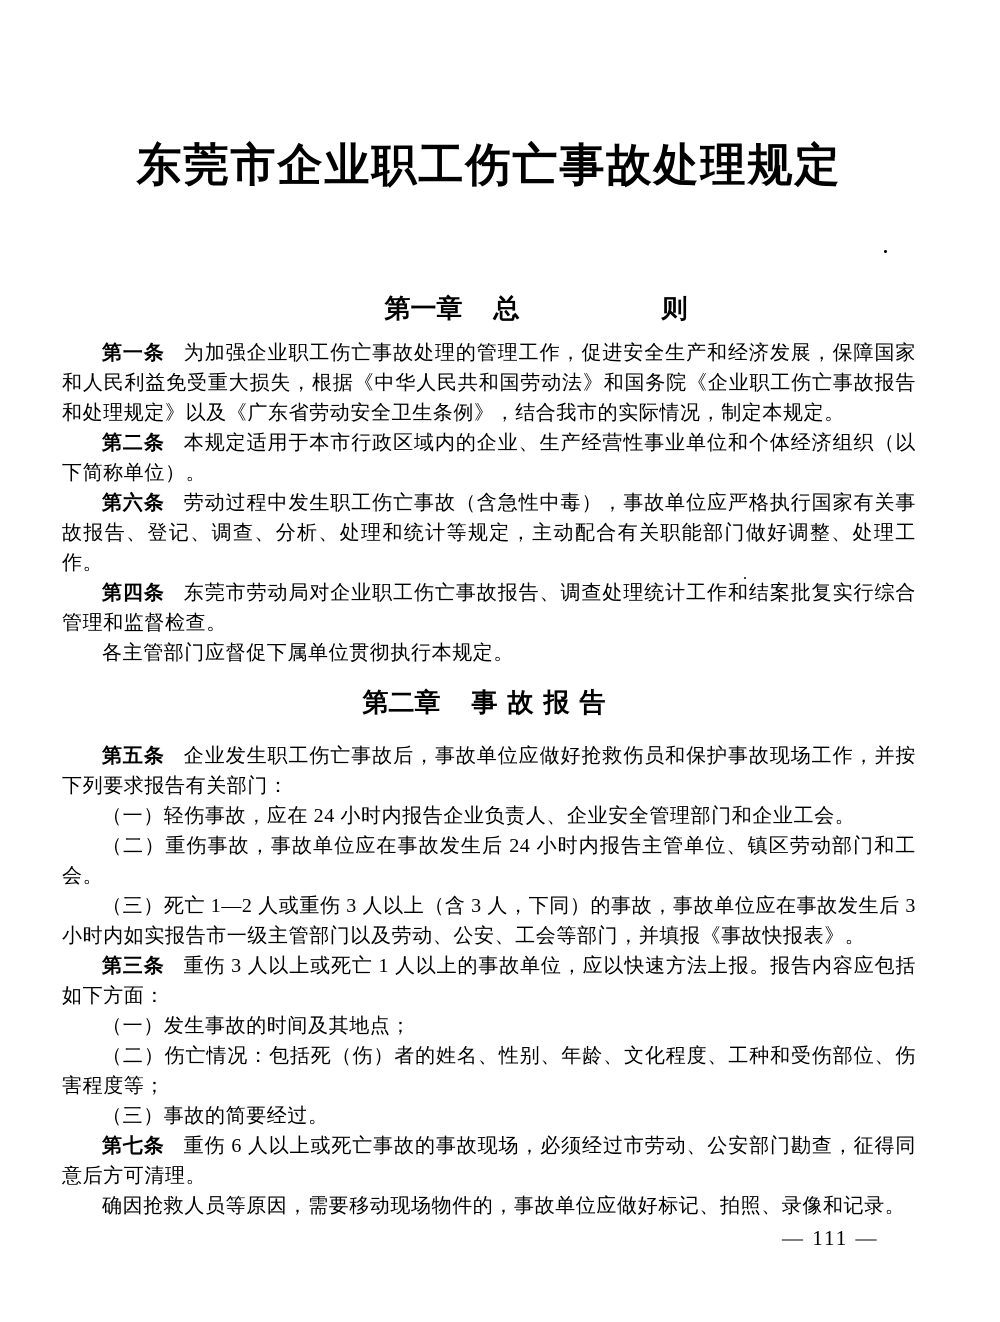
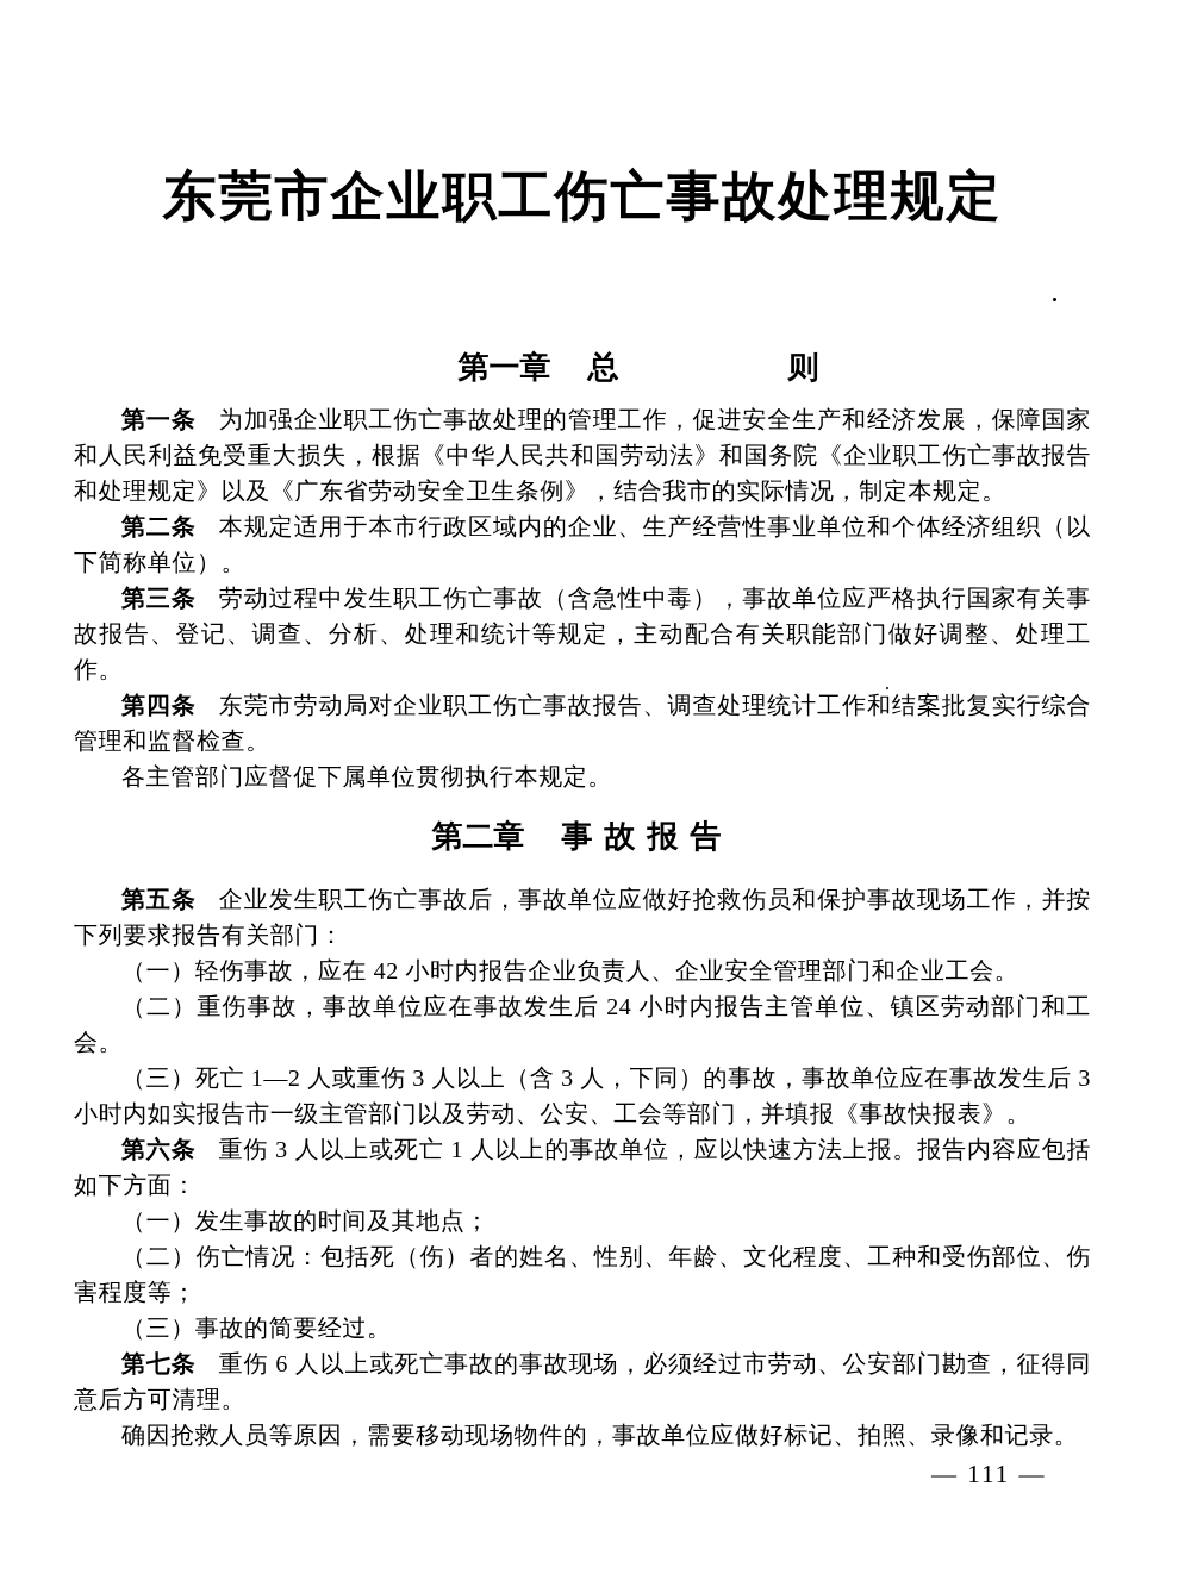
  东莞市企业职工伤亡事故处理规定
  第一章 总 则
  第一条 为加强企业职工伤亡事故处理的管理工作，促进安全生产和经济发展，保障国家和人民利益免受重大损失，根据《中华人民共和国劳动法》和国务院《企业职工伤亡事故报告和处理规定》以及《广东省劳动安全卫生条例》，结合我市的实际情况，制定本规定。
  第二条 本规定适用于本市行政区域内的企业、生产经营性事业单位和个体经济组织（以下简称单位）。
- 第六条 劳动过程中发生职工伤亡事故（含急性中毒），事故单位应严格执行国家有关事故报告、登记、调查、分析、处理和统计等规定，主动配合有关职能部门做好调整、处理工作。
+ 第三条 劳动过程中发生职工伤亡事故（含急性中毒），事故单位应严格执行国家有关事故报告、登记、调查、分析、处理和统计等规定，主动配合有关职能部门做好调整、处理工作。
  第四条 东莞市劳动局对企业职工伤亡事故报告、调查处理统计工作和结案批复实行综合管理和监督检查。
  各主管部门应督促下属单位贯彻执行本规定。
  第二章 事故报告
  第五条 企业发生职工伤亡事故后，事故单位应做好抢救伤员和保护事故现场工作，并按下列要求报告有关部门：
- （一）轻伤事故，应在 24 小时内报告企业负责人、企业安全管理部门和企业工会。
+ （一）轻伤事故，应在 42 小时内报告企业负责人、企业安全管理部门和企业工会。
  （二）重伤事故，事故单位应在事故发生后 24 小时内报告主管单位、镇区劳动部门和工会。
  （三）死亡 1—2 人或重伤 3 人以上（含 3 人，下同）的事故，事故单位应在事故发生后 3 小时内如实报告市一级主管部门以及劳动、公安、工会等部门，并填报《事故快报表》。
- 第三条 重伤 3 人以上或死亡 1 人以上的事故单位，应以快速方法上报。报告内容应包括如下方面：
+ 第六条 重伤 3 人以上或死亡 1 人以上的事故单位，应以快速方法上报。报告内容应包括如下方面：
  （一）发生事故的时间及其地点；
  （二）伤亡情况：包括死（伤）者的姓名、性别、年龄、文化程度、工种和受伤部位、伤害程度等；
  （三）事故的简要经过。
  第七条 重伤 6 人以上或死亡事故的事故现场，必须经过市劳动、公安部门勘查，征得同意后方可清理。
  确因抢救人员等原因，需要移动现场物件的，事故单位应做好标记、拍照、录像和记录。
  — 111 —
